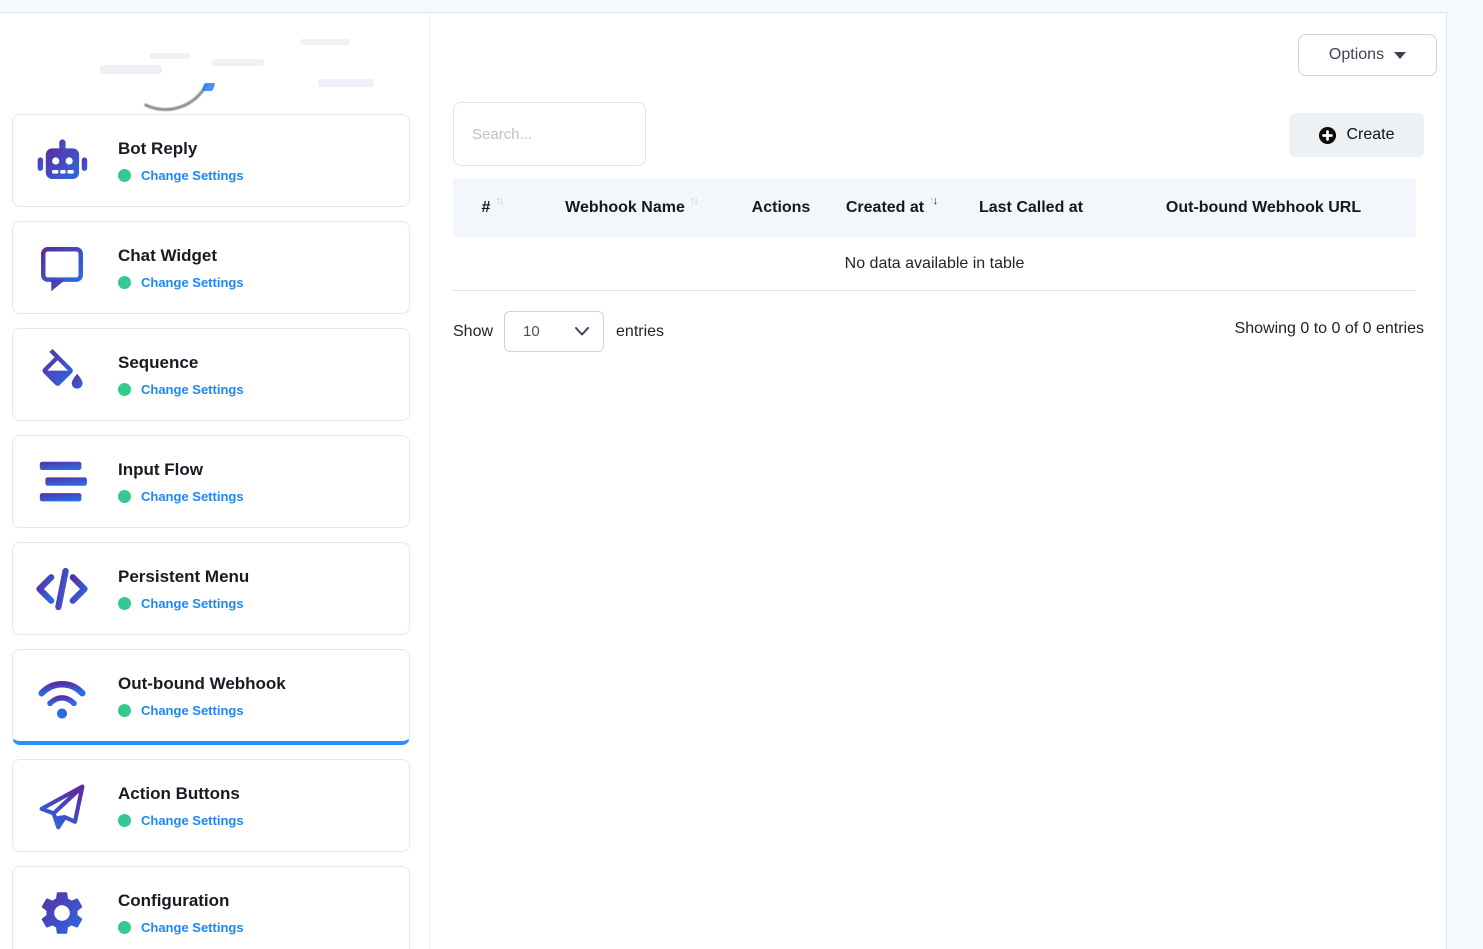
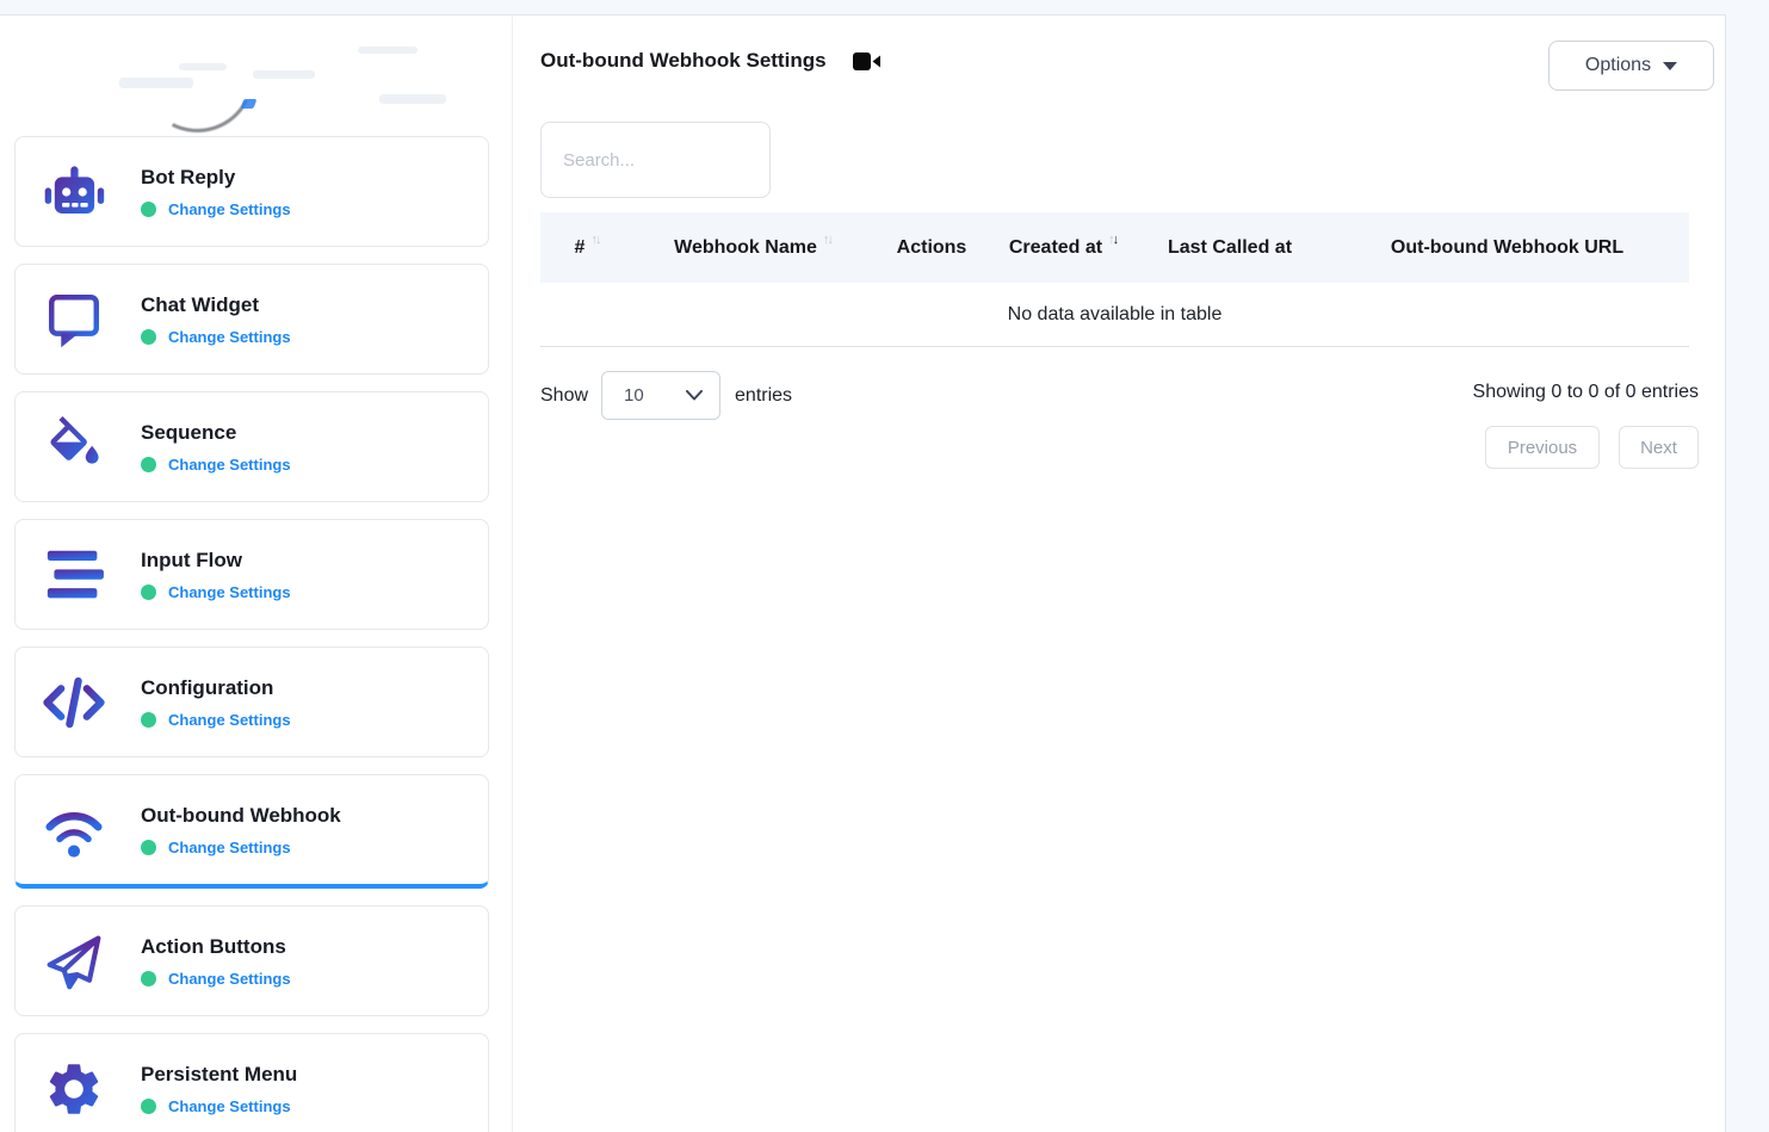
  Bot Reply
  Change Settings
  Chat Widget
  Change Settings
  Sequence
  Change Settings
  Input Flow
  Change Settings
- Persistent Menu
+ Configuration
  Change Settings
  Out-bound Webhook
  Change Settings
  Action Buttons
  Change Settings
- Configuration
+ Persistent Menu
  Change Settings
+ Out-bound Webhook Settings
  Options
  Search...
- Create
  #
  ↑
  ↓
  Webhook Name
  ↑
  ↓
  Actions
  Created at
  ↑
  ↓
  Last Called at
  Out-bound Webhook URL
  No data available in table
  Show
  10
  entries
  Showing 0 to 0 of 0 entries
+ Previous
+ Next
